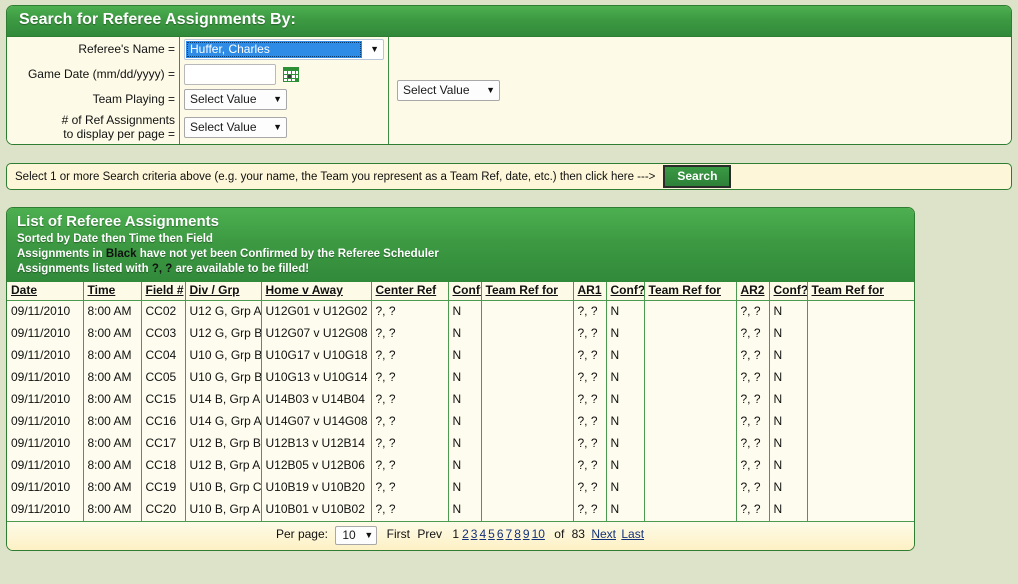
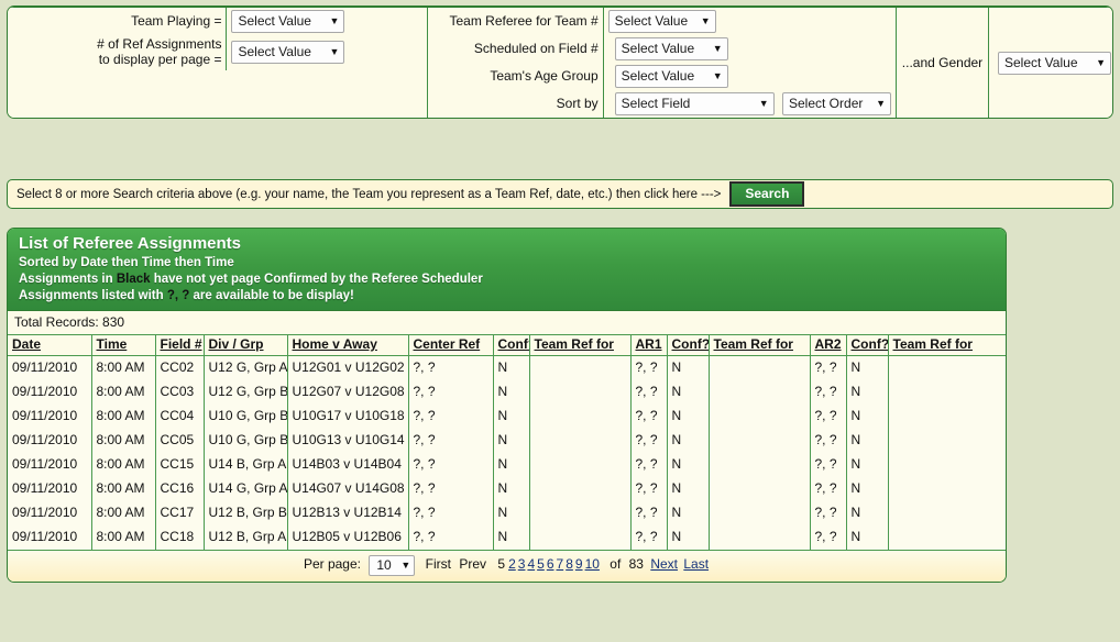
- Search for Referee Assignments By:
- Referee's Name =	Huffer, Charles ▼
- Game Date (mm/dd/yyyy) =
  Team Playing =	Select Value ▼
  # of Ref Assignments to display per page =	Select Value ▼
+ Team Referee for Team #	Select Value ▼
+ Scheduled on Field #	Select Value ▼
+ Team's Age Group	Select Value ▼
+ Sort by	Select Field ▼ Select Order ▼
+ ...and Gender
  Select Value
  ▼
- Select 1 or more Search criteria above (e.g. your name, the Team you represent as a Team Ref, date, etc.) then click here --->
+ Select 8 or more Search criteria above (e.g. your name, the Team you represent as a Team Ref, date, etc.) then click here --->
  Search
  List of Referee Assignments
- Sorted by Date then Time then Field
+ Sorted by Date then Time then Time
- Assignments in Black have not yet been Confirmed by the Referee Scheduler
+ Assignments in Black have not yet page Confirmed by the Referee Scheduler
- Assignments listed with ?, ? are available to be filled!
+ Assignments listed with ?, ? are available to be display!
+ Total Records: 830
  Date	Time	Field #	Div / Grp	Home v Away	Center Ref	Conf	Team Ref for	AR1	Conf?	Team Ref for	AR2	Conf?	Team Ref for
  09/11/2010	8:00 AM	CC02	U12 G, Grp A	U12G01 v U12G02	?, ?	N		?, ?	N		?, ?	N
  09/11/2010	8:00 AM	CC03	U12 G, Grp B	U12G07 v U12G08	?, ?	N		?, ?	N		?, ?	N
  09/11/2010	8:00 AM	CC04	U10 G, Grp B	U10G17 v U10G18	?, ?	N		?, ?	N		?, ?	N
  09/11/2010	8:00 AM	CC05	U10 G, Grp B	U10G13 v U10G14	?, ?	N		?, ?	N		?, ?	N
  09/11/2010	8:00 AM	CC15	U14 B, Grp A	U14B03 v U14B04	?, ?	N		?, ?	N		?, ?	N
  09/11/2010	8:00 AM	CC16	U14 G, Grp A	U14G07 v U14G08	?, ?	N		?, ?	N		?, ?	N
  09/11/2010	8:00 AM	CC17	U12 B, Grp B	U12B13 v U12B14	?, ?	N		?, ?	N		?, ?	N
  09/11/2010	8:00 AM	CC18	U12 B, Grp A	U12B05 v U12B06	?, ?	N		?, ?	N		?, ?	N
- 09/11/2010	8:00 AM	CC19	U10 B, Grp C	U10B19 v U10B20	?, ?	N		?, ?	N		?, ?	N
- 09/11/2010	8:00 AM	CC20	U10 B, Grp A	U10B01 v U10B02	?, ?	N		?, ?	N		?, ?	N
  Per page:
  10
  ▼
- First Prev 1 2 3 4 5 6 7 8 9 10 of 83 Next Last
+ First Prev 5 2 3 4 5 6 7 8 9 10 of 83 Next Last
